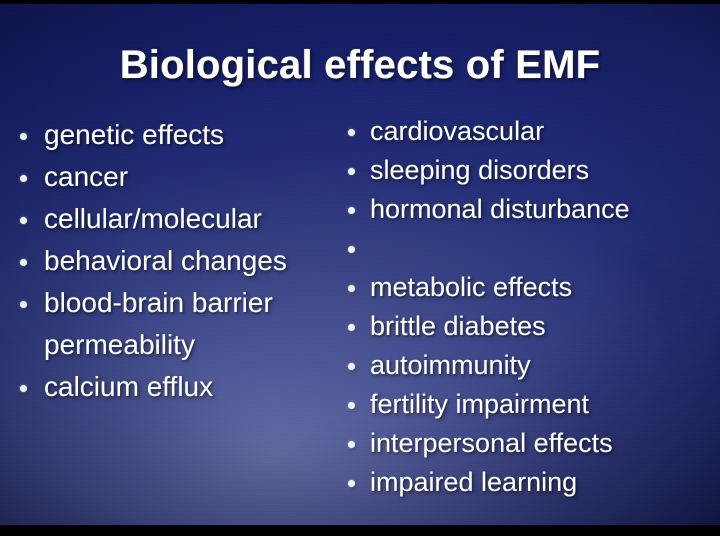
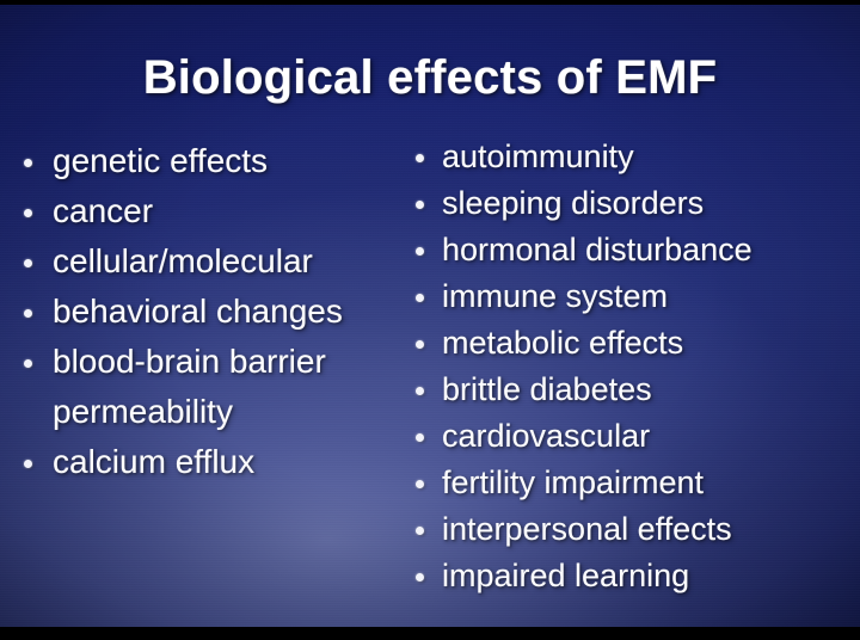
  Biological effects of EMF
  genetic effects
  cancer
  cellular/molecular
  behavioral changes
  blood-brain barrier
  permeability
  calcium efflux
- cardiovascular
+ autoimmunity
  sleeping disorders
  hormonal disturbance
+ immune system
  metabolic effects
  brittle diabetes
- autoimmunity
+ cardiovascular
  fertility impairment
  interpersonal effects
  impaired learning
